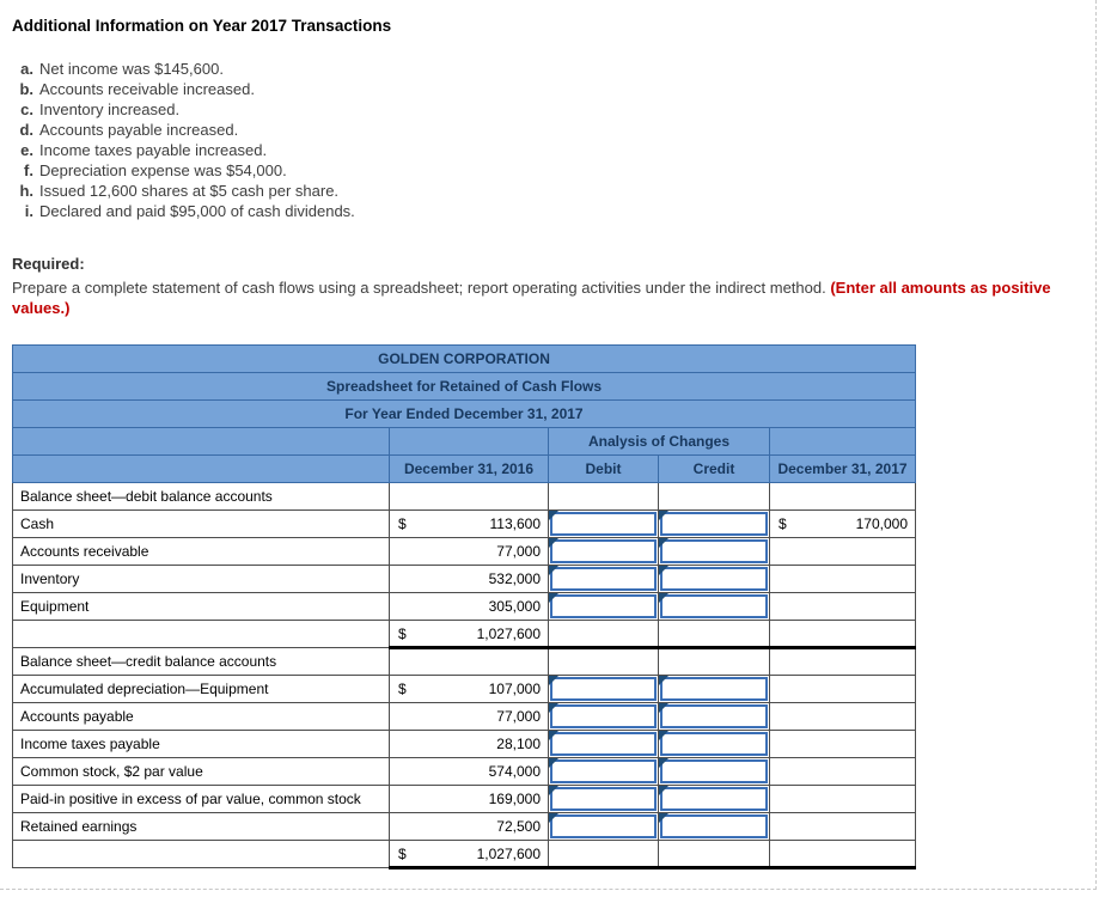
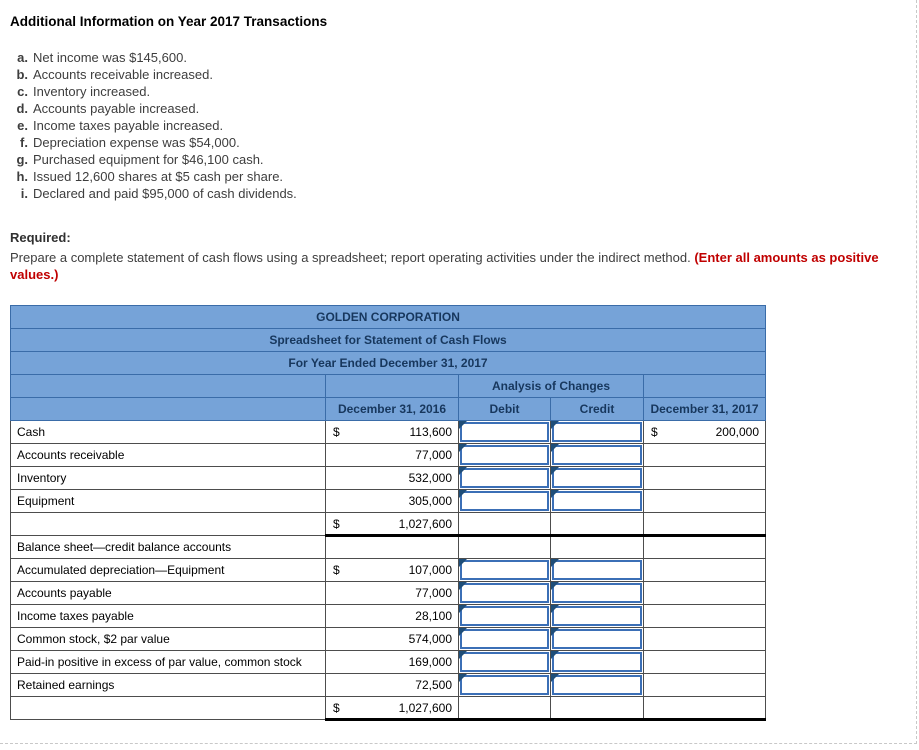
  Additional Information on Year 2017 Transactions
  a.
  Net income was $145,600.
  b.
  Accounts receivable increased.
  c.
  Inventory increased.
  d.
  Accounts payable increased.
  e.
  Income taxes payable increased.
  f.
  Depreciation expense was $54,000.
+ g.
+ Purchased equipment for $46,100 cash.
  h.
  Issued 12,600 shares at $5 cash per share.
  i.
  Declared and paid $95,000 of cash dividends.
  Required:
  Prepare a complete statement of cash flows using a spreadsheet; report operating activities under the indirect method. (Enter all amounts as positive values.)
  GOLDEN CORPORATION
- Spreadsheet for Retained of Cash Flows
+ Spreadsheet for Statement of Cash Flows
  For Year Ended December 31, 2017
  		Analysis of Changes
  	December 31, 2016	Debit	Credit	December 31, 2017
- Balance sheet—debit balance accounts
- Cash	$ 113,600			$ 170,000
+ Cash	$ 113,600			$ 200,000
  Accounts receivable	77,000
  Inventory	532,000
  Equipment	305,000
  	$ 1,027,600
  Balance sheet—credit balance accounts
  Accumulated depreciation—Equipment	$ 107,000
  Accounts payable	77,000
  Income taxes payable	28,100
  Common stock, $2 par value	574,000
  Paid-in positive in excess of par value, common stock	169,000
  Retained earnings	72,500
  	$ 1,027,600
